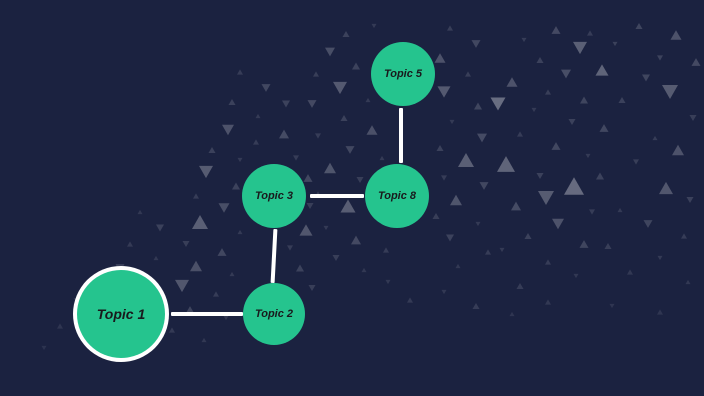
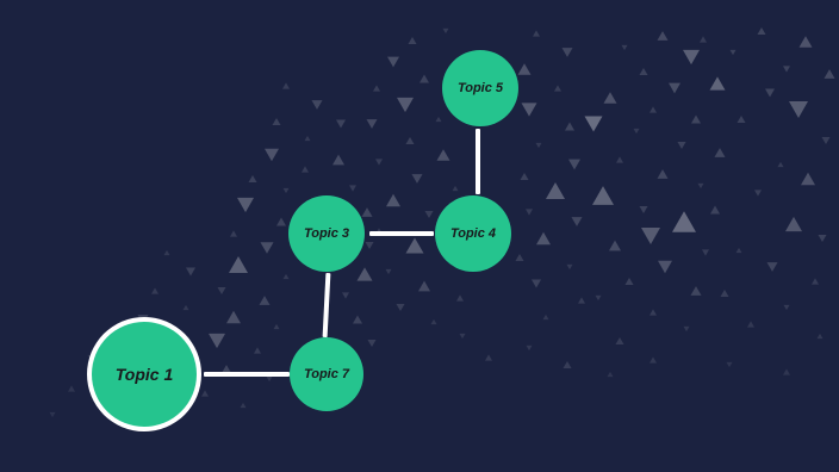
  Topic 1
- Topic 2
+ Topic 7
  Topic 3
- Topic 8
+ Topic 4
  Topic 5
